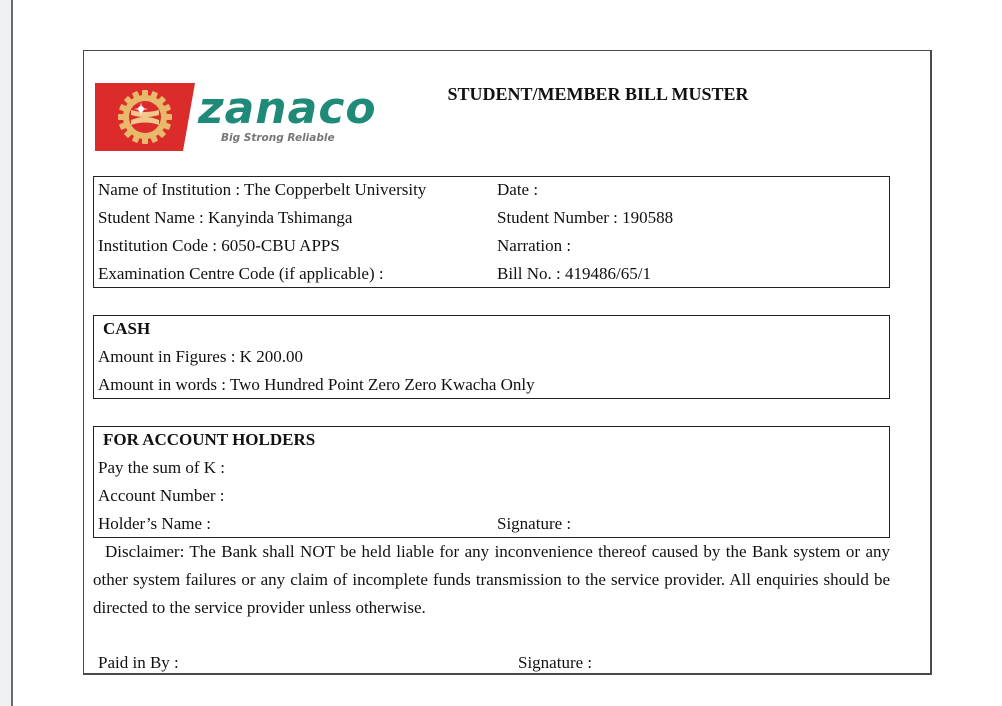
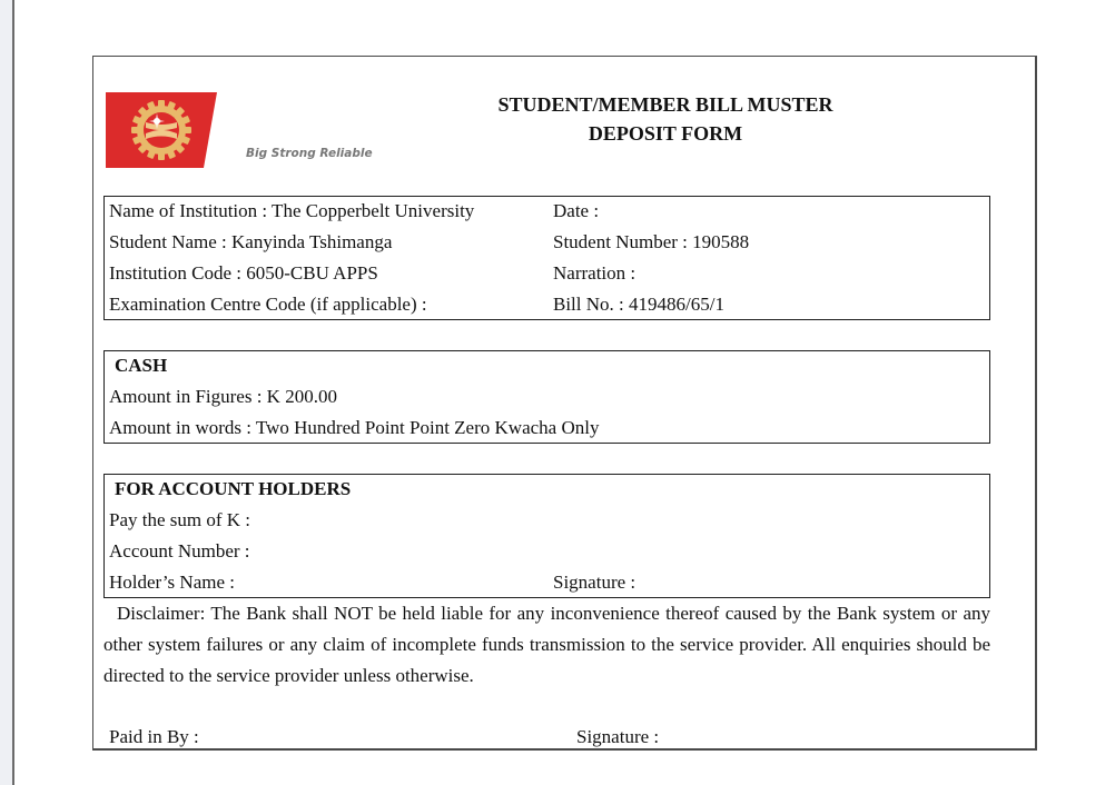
- zanaco
  Big Strong Reliable
  STUDENT/MEMBER BILL MUSTER
+ DEPOSIT FORM
  Name of Institution : The Copperbelt University
  Student Name : Kanyinda Tshimanga
  Institution Code : 6050-CBU APPS
  Examination Centre Code (if applicable) :
  Date :
  Student Number : 190588
  Narration :
  Bill No. : 419486/65/1
  CASH
  Amount in Figures : K 200.00
- Amount in words : Two Hundred Point Zero Zero Kwacha Only
+ Amount in words : Two Hundred Point Point Zero Kwacha Only
  FOR ACCOUNT HOLDERS
  Pay the sum of K :
  Account Number :
  Holder’s Name :
  Signature :
  Disclaimer: The Bank shall NOT be held liable for any inconvenience thereof caused by the Bank system or any other system failures or any claim of incomplete funds transmission to the service provider. All enquiries should be directed to the service provider unless otherwise.
  Paid in By :
  Signature :
